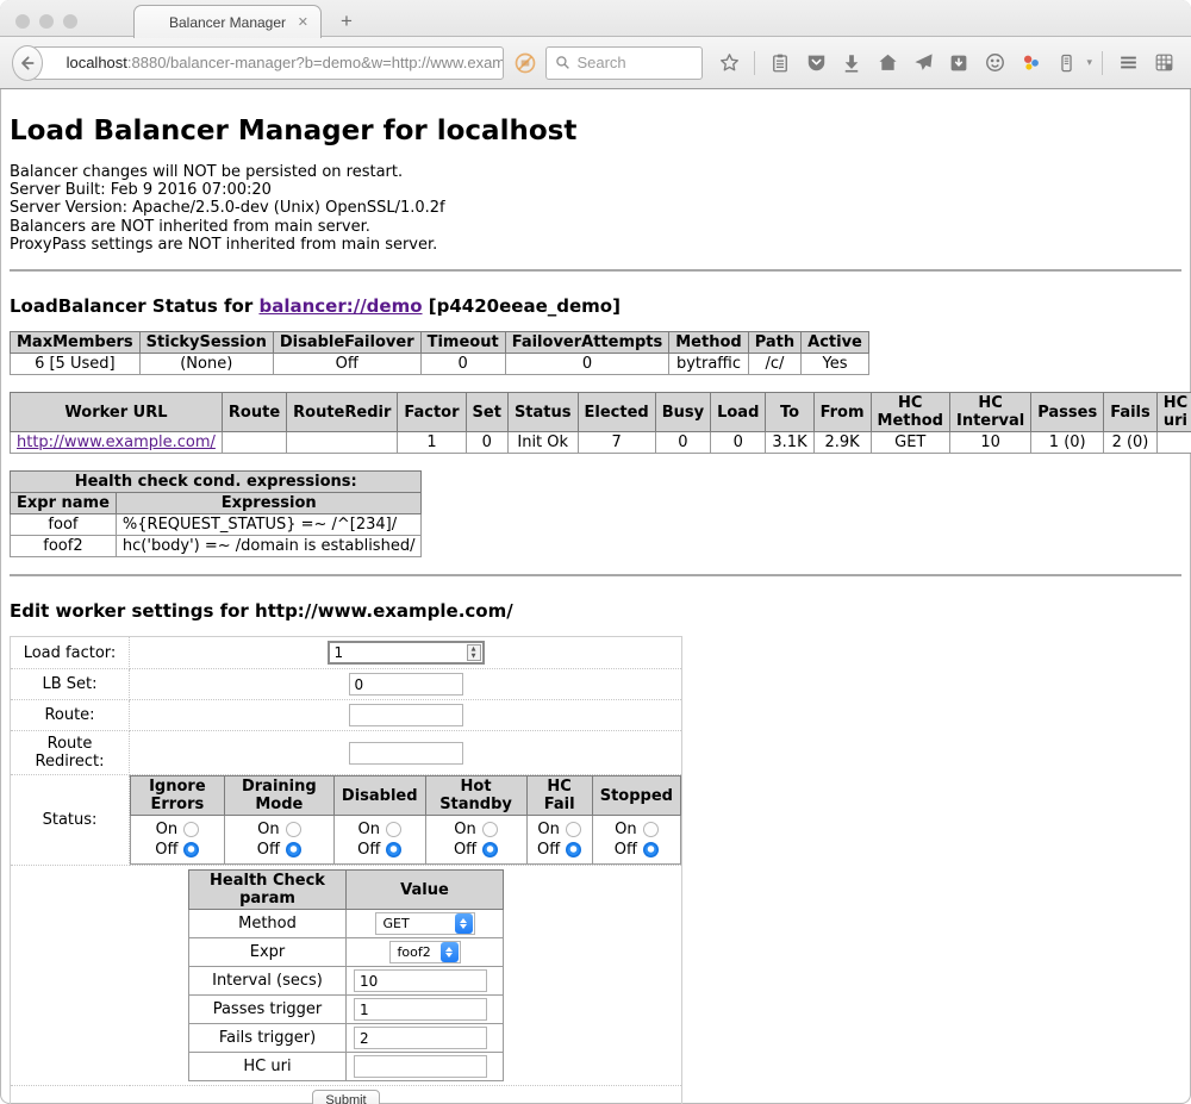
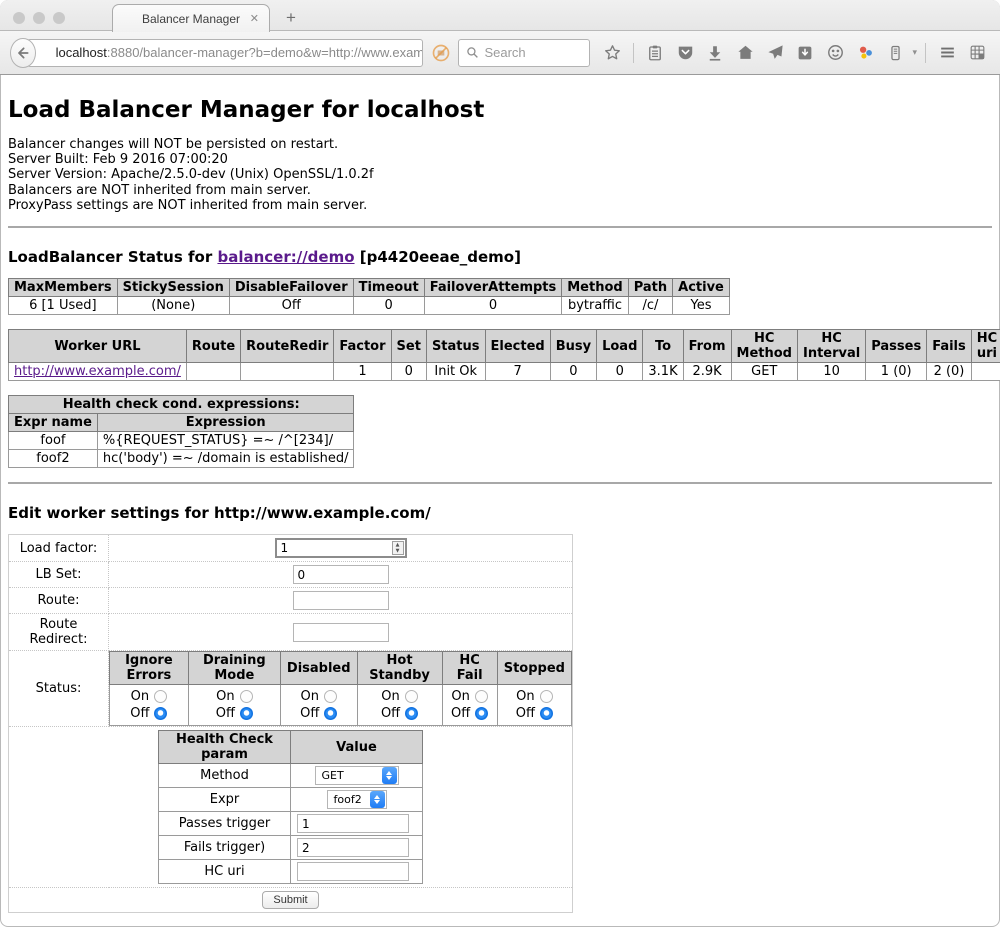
  Balancer Manager
  ✕
  +
  localhost:8880/balancer-manager?b=demo&w=http://www.exam
  Search
  ▾
  Load Balancer Manager for localhost
  Balancer changes will NOT be persisted on restart.
  Server Built: Feb 9 2016 07:00:20
  Server Version: Apache/2.5.0-dev (Unix) OpenSSL/1.0.2f
  Balancers are NOT inherited from main server.
  ProxyPass settings are NOT inherited from main server.
  LoadBalancer Status for balancer://demo [p4420eeae_demo]
  MaxMembers	StickySession	DisableFailover	Timeout	FailoverAttempts	Method	Path	Active
- 6 [5 Used]	(None)	Off	0	0	bytraffic	/c/	Yes
+ 6 [1 Used]	(None)	Off	0	0	bytraffic	/c/	Yes
  Worker URL	Route	RouteRedir	Factor	Set	Status	Elected	Busy	Load	To	From	HC Method	HC Interval	Passes	Fails	HC uri
  http://www.example.com/			1	0	Init Ok	7	0	0	3.1K	2.9K	GET	10	1 (0)	2 (0)
  Health check cond. expressions:
  Expr name	Expression
  foof	%{REQUEST_STATUS} =~ /^[234]/
  foof2	hc('body') =~ /domain is established/
  Edit worker settings for http://www.example.com/
  Load factor:	1
  LB Set:	0
  Route:
  Route Redirect:
  Status:
  Ignore Errors	Draining Mode	Disabled	Hot Standby	HC Fail	Stopped
  OnOff	OnOff	OnOff	OnOff	OnOff	OnOff
  Health Check param	Value
  Method	GET
  Expr	foof2
- Interval (secs)	10
  Passes trigger	1
  Fails trigger)	2
  HC uri
  Submit
